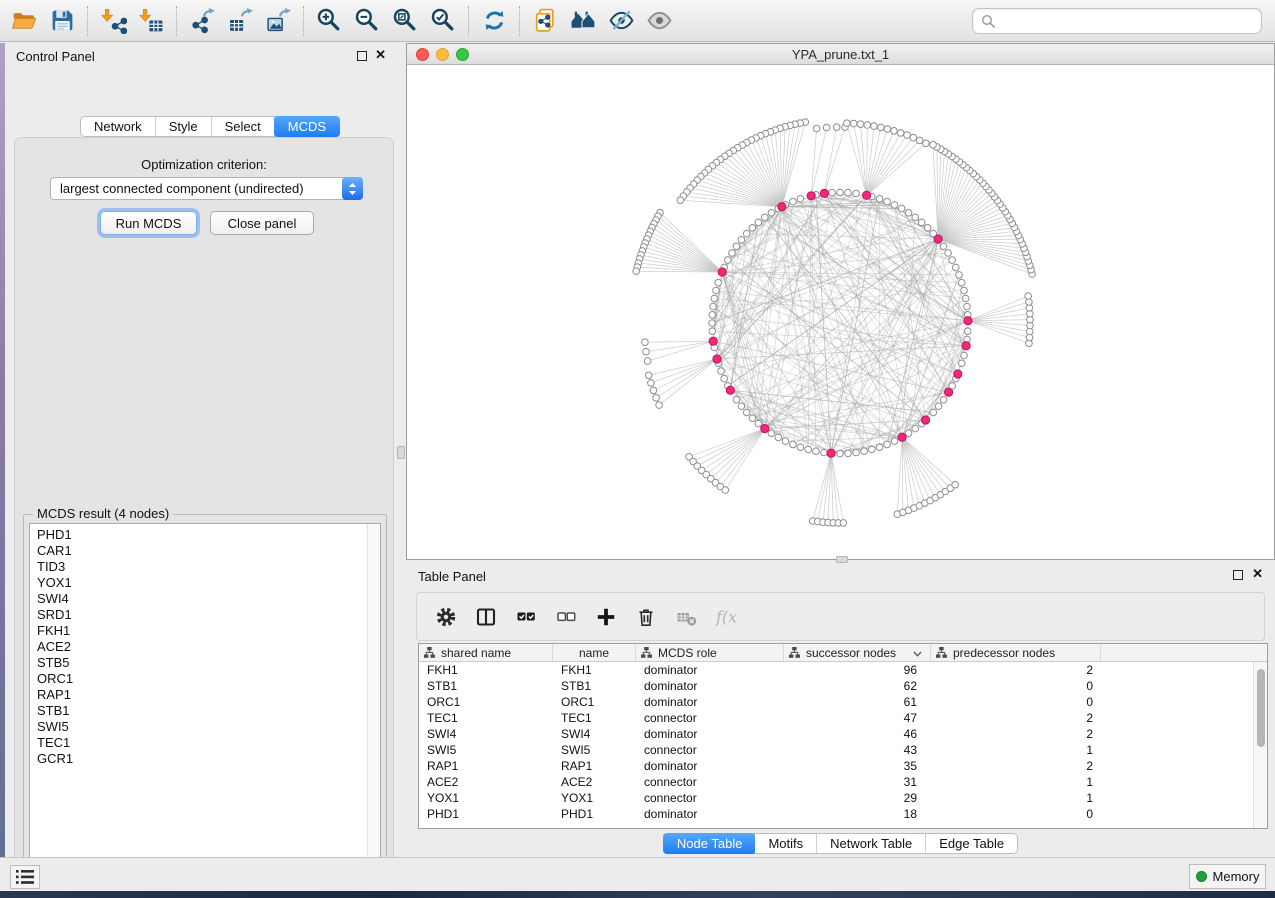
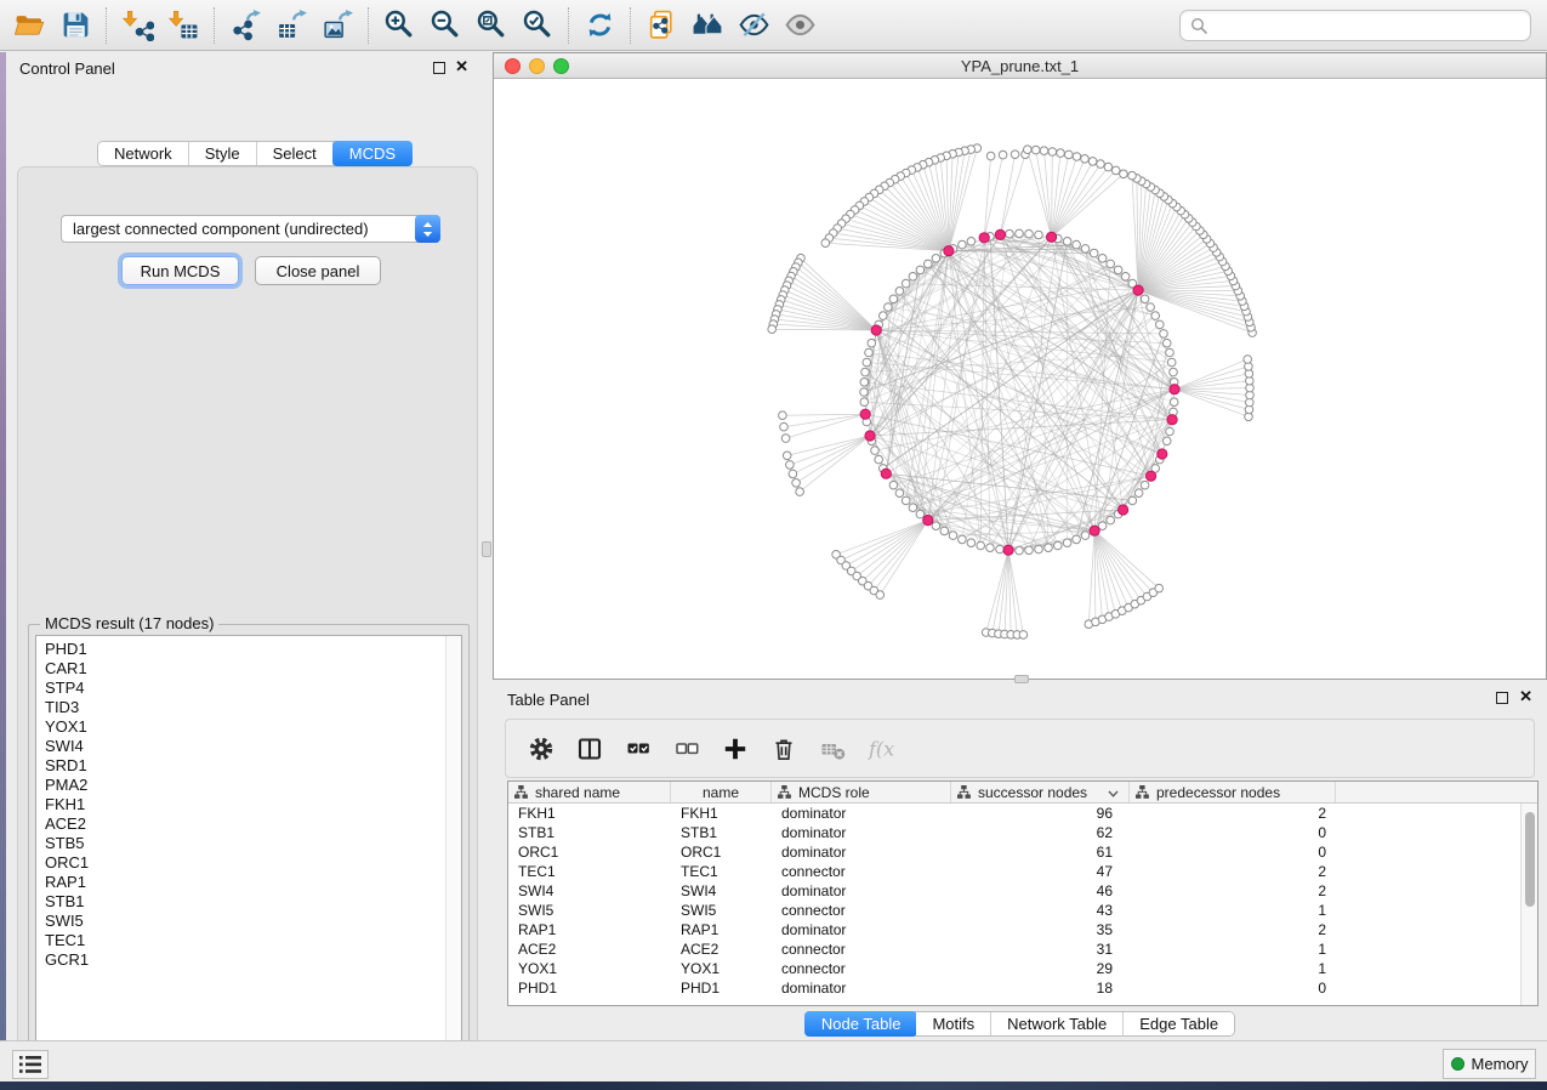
  Control Panel
  ✕
  Network
  Style
  Select
  MCDS
- Optimization criterion:
  largest connected component (undirected)
  Run MCDS
  Close panel
- MCDS result (4 nodes)
+ MCDS result (17 nodes)
  PHD1
  CAR1
+ STP4
  TID3
  YOX1
  SWI4
  SRD1
+ PMA2
  FKH1
  ACE2
  STB5
  ORC1
  RAP1
  STB1
  SWI5
  TEC1
  GCR1
  YPA_prune.txt_1
  Table Panel
  ✕
  f(x
  shared name
  name
  MCDS role
  successor nodes
  predecessor nodes
  FKH1
  FKH1
  dominator
  96
  2
  STB1
  STB1
  dominator
  62
  0
  ORC1
  ORC1
  dominator
  61
  0
  TEC1
  TEC1
  connector
  47
  2
  SWI4
  SWI4
  dominator
  46
  2
  SWI5
  SWI5
  connector
  43
  1
  RAP1
  RAP1
  dominator
  35
  2
  ACE2
  ACE2
  connector
  31
  1
  YOX1
  YOX1
  connector
  29
  1
  PHD1
  PHD1
  dominator
  18
  0
  Node Table
  Motifs
  Network Table
  Edge Table
  Memory
